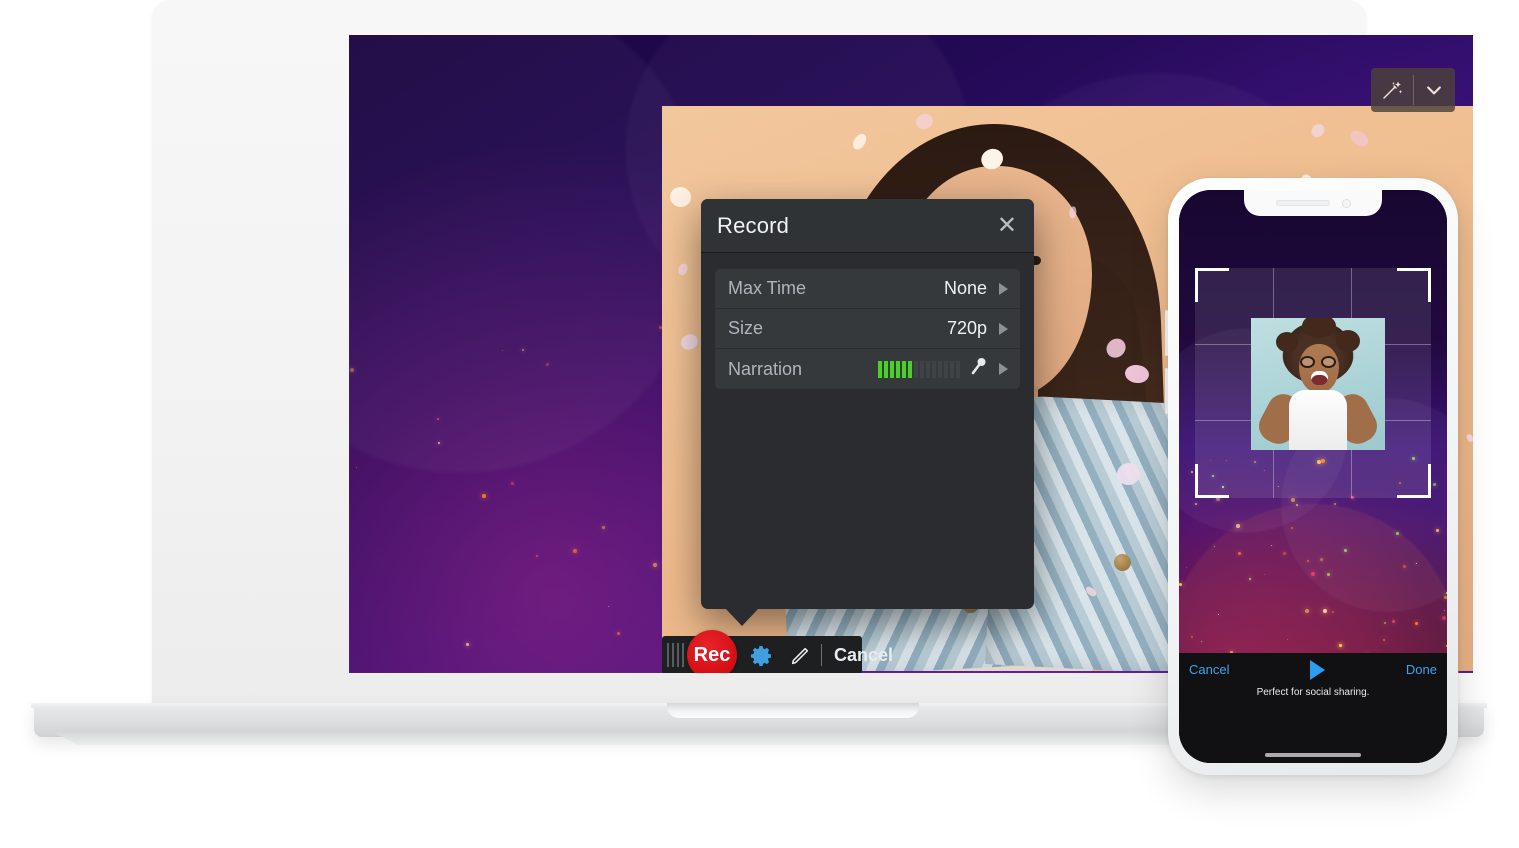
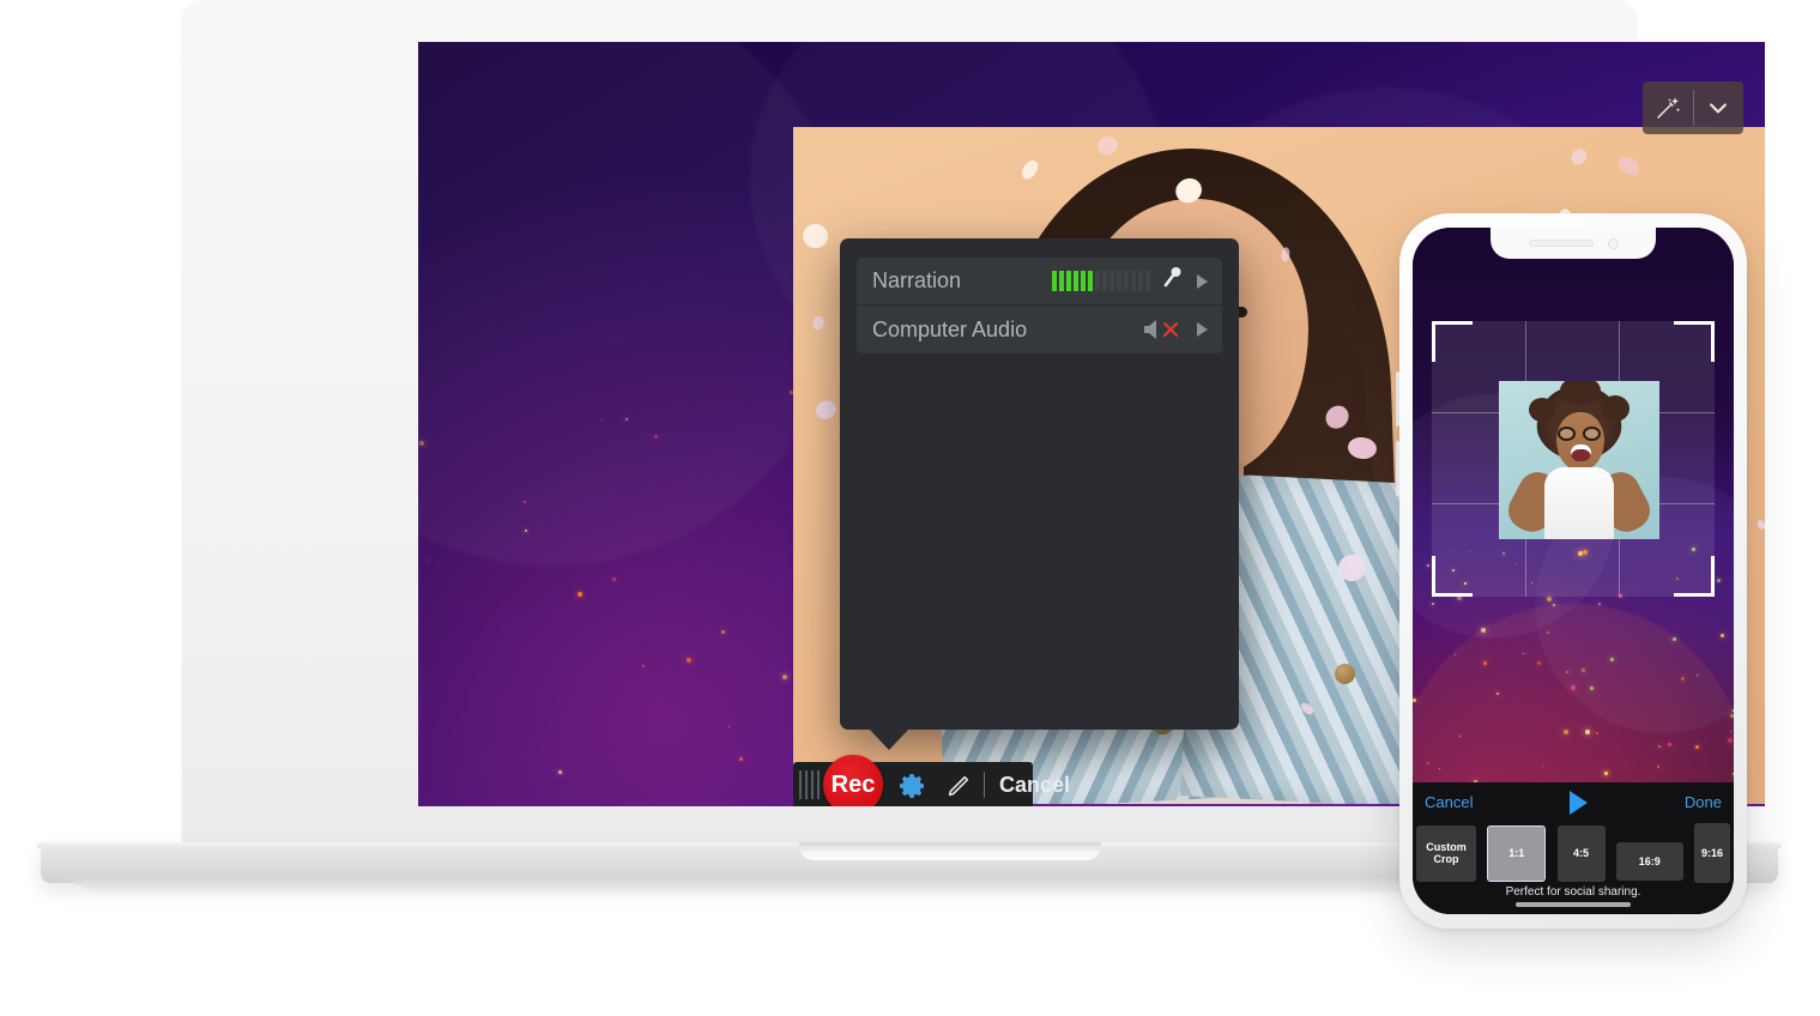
- Record
- ✕
- Max Time
- None
- Size
- 720p
  Narration
+ Computer Audio
  Rec
  Cancel
  Cancel
  Done
+ Custom
+ Crop
+ 1:1
+ 4:5
+ 16:9
+ 9:16
  Perfect for social sharing.
